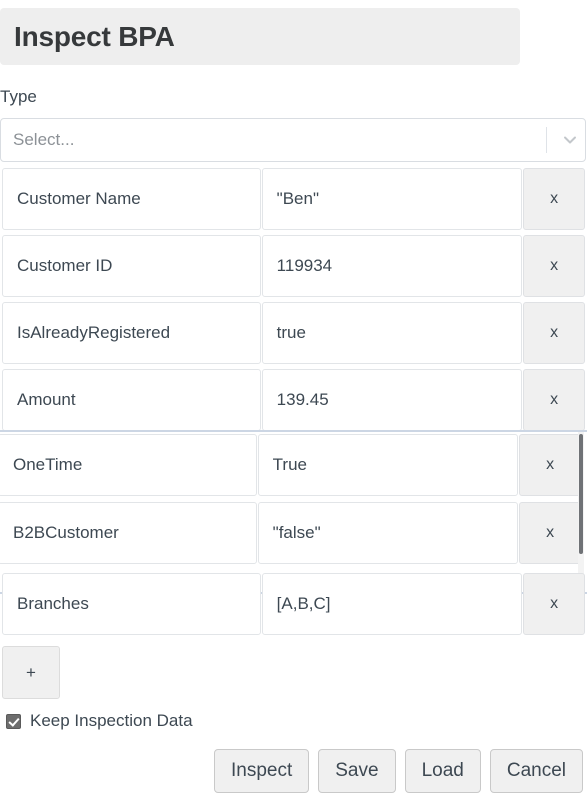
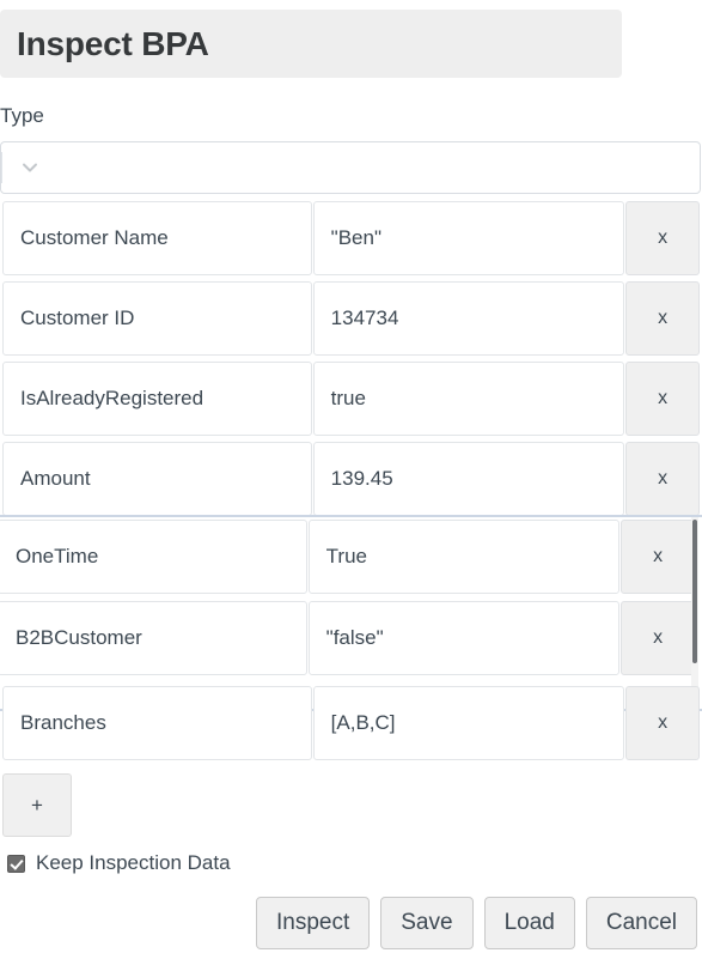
  Inspect BPA
  Type
- Select...
  Customer Name
  "Ben"
  x
  Customer ID
- 119934
+ 134734
  x
  IsAlreadyRegistered
  true
  x
  Amount
  139.45
  x
  OneTime
  True
  x
  B2BCustomer
  "false"
  x
  Branches
  [A,B,C]
  x
  +
  Keep Inspection Data
  Inspect
  Save
  Load
  Cancel
